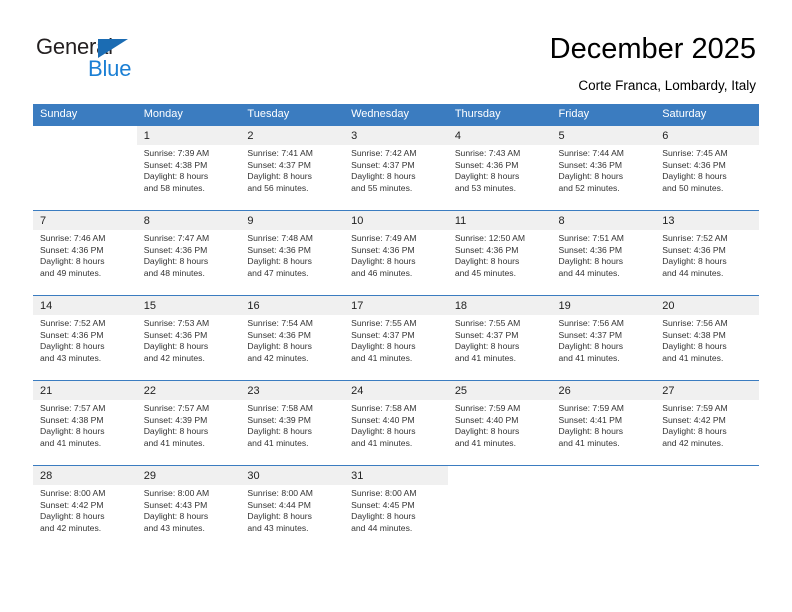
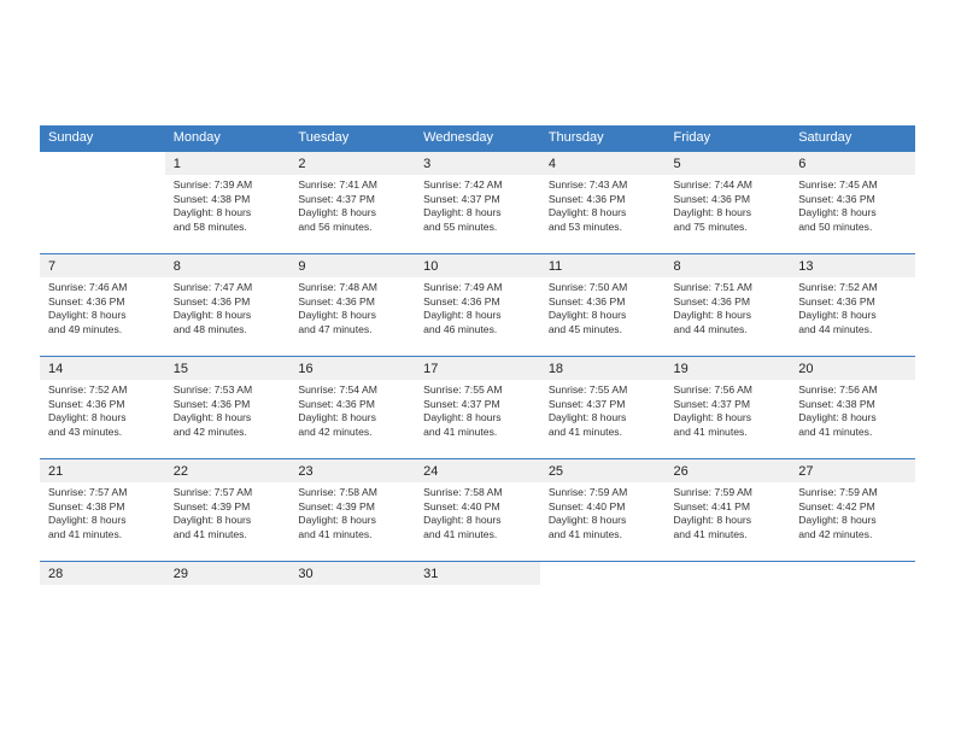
- General
- Blue
- December 2025
- Corte Franca, Lombardy, Italy
  Sunday	Monday	Tuesday	Wednesday	Thursday	Friday	Saturday
  	1	2	3	4	5	6
- 	Sunrise: 7:39 AMSunset: 4:38 PMDaylight: 8 hoursand 58 minutes.	Sunrise: 7:41 AMSunset: 4:37 PMDaylight: 8 hoursand 56 minutes.	Sunrise: 7:42 AMSunset: 4:37 PMDaylight: 8 hoursand 55 minutes.	Sunrise: 7:43 AMSunset: 4:36 PMDaylight: 8 hoursand 53 minutes.	Sunrise: 7:44 AMSunset: 4:36 PMDaylight: 8 hoursand 52 minutes.	Sunrise: 7:45 AMSunset: 4:36 PMDaylight: 8 hoursand 50 minutes.
+ 	Sunrise: 7:39 AMSunset: 4:38 PMDaylight: 8 hoursand 58 minutes.	Sunrise: 7:41 AMSunset: 4:37 PMDaylight: 8 hoursand 56 minutes.	Sunrise: 7:42 AMSunset: 4:37 PMDaylight: 8 hoursand 55 minutes.	Sunrise: 7:43 AMSunset: 4:36 PMDaylight: 8 hoursand 53 minutes.	Sunrise: 7:44 AMSunset: 4:36 PMDaylight: 8 hoursand 75 minutes.	Sunrise: 7:45 AMSunset: 4:36 PMDaylight: 8 hoursand 50 minutes.
  7	8	9	10	11	8	13
- Sunrise: 7:46 AMSunset: 4:36 PMDaylight: 8 hoursand 49 minutes.	Sunrise: 7:47 AMSunset: 4:36 PMDaylight: 8 hoursand 48 minutes.	Sunrise: 7:48 AMSunset: 4:36 PMDaylight: 8 hoursand 47 minutes.	Sunrise: 7:49 AMSunset: 4:36 PMDaylight: 8 hoursand 46 minutes.	Sunrise: 12:50 AMSunset: 4:36 PMDaylight: 8 hoursand 45 minutes.	Sunrise: 7:51 AMSunset: 4:36 PMDaylight: 8 hoursand 44 minutes.	Sunrise: 7:52 AMSunset: 4:36 PMDaylight: 8 hoursand 44 minutes.
+ Sunrise: 7:46 AMSunset: 4:36 PMDaylight: 8 hoursand 49 minutes.	Sunrise: 7:47 AMSunset: 4:36 PMDaylight: 8 hoursand 48 minutes.	Sunrise: 7:48 AMSunset: 4:36 PMDaylight: 8 hoursand 47 minutes.	Sunrise: 7:49 AMSunset: 4:36 PMDaylight: 8 hoursand 46 minutes.	Sunrise: 7:50 AMSunset: 4:36 PMDaylight: 8 hoursand 45 minutes.	Sunrise: 7:51 AMSunset: 4:36 PMDaylight: 8 hoursand 44 minutes.	Sunrise: 7:52 AMSunset: 4:36 PMDaylight: 8 hoursand 44 minutes.
  14	15	16	17	18	19	20
  Sunrise: 7:52 AMSunset: 4:36 PMDaylight: 8 hoursand 43 minutes.	Sunrise: 7:53 AMSunset: 4:36 PMDaylight: 8 hoursand 42 minutes.	Sunrise: 7:54 AMSunset: 4:36 PMDaylight: 8 hoursand 42 minutes.	Sunrise: 7:55 AMSunset: 4:37 PMDaylight: 8 hoursand 41 minutes.	Sunrise: 7:55 AMSunset: 4:37 PMDaylight: 8 hoursand 41 minutes.	Sunrise: 7:56 AMSunset: 4:37 PMDaylight: 8 hoursand 41 minutes.	Sunrise: 7:56 AMSunset: 4:38 PMDaylight: 8 hoursand 41 minutes.
  21	22	23	24	25	26	27
  Sunrise: 7:57 AMSunset: 4:38 PMDaylight: 8 hoursand 41 minutes.	Sunrise: 7:57 AMSunset: 4:39 PMDaylight: 8 hoursand 41 minutes.	Sunrise: 7:58 AMSunset: 4:39 PMDaylight: 8 hoursand 41 minutes.	Sunrise: 7:58 AMSunset: 4:40 PMDaylight: 8 hoursand 41 minutes.	Sunrise: 7:59 AMSunset: 4:40 PMDaylight: 8 hoursand 41 minutes.	Sunrise: 7:59 AMSunset: 4:41 PMDaylight: 8 hoursand 41 minutes.	Sunrise: 7:59 AMSunset: 4:42 PMDaylight: 8 hoursand 42 minutes.
  28	29	30	31
- Sunrise: 8:00 AMSunset: 4:42 PMDaylight: 8 hoursand 42 minutes.	Sunrise: 8:00 AMSunset: 4:43 PMDaylight: 8 hoursand 43 minutes.	Sunrise: 8:00 AMSunset: 4:44 PMDaylight: 8 hoursand 43 minutes.	Sunrise: 8:00 AMSunset: 4:45 PMDaylight: 8 hoursand 44 minutes.
